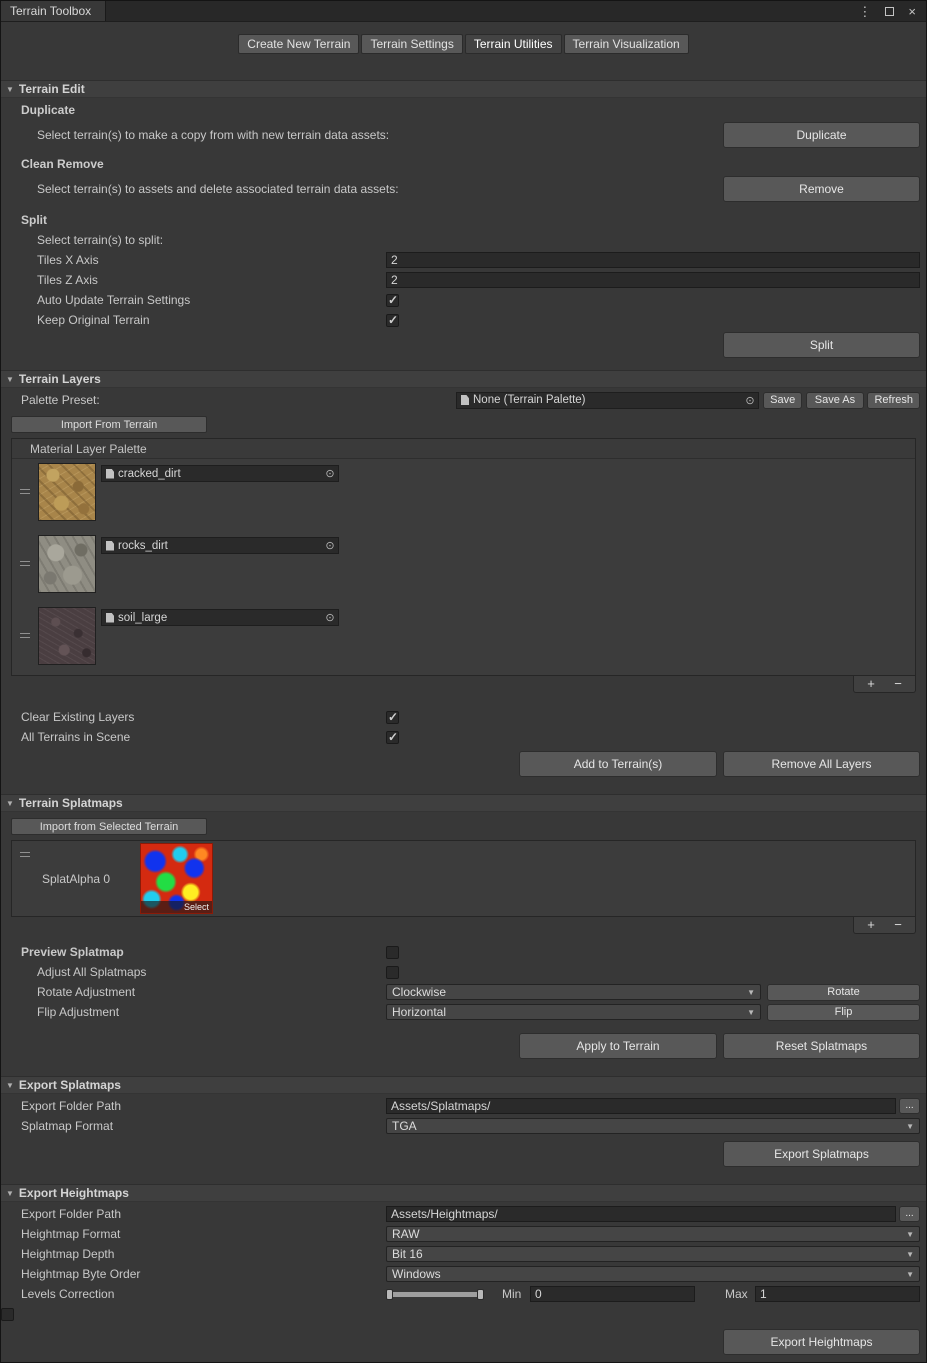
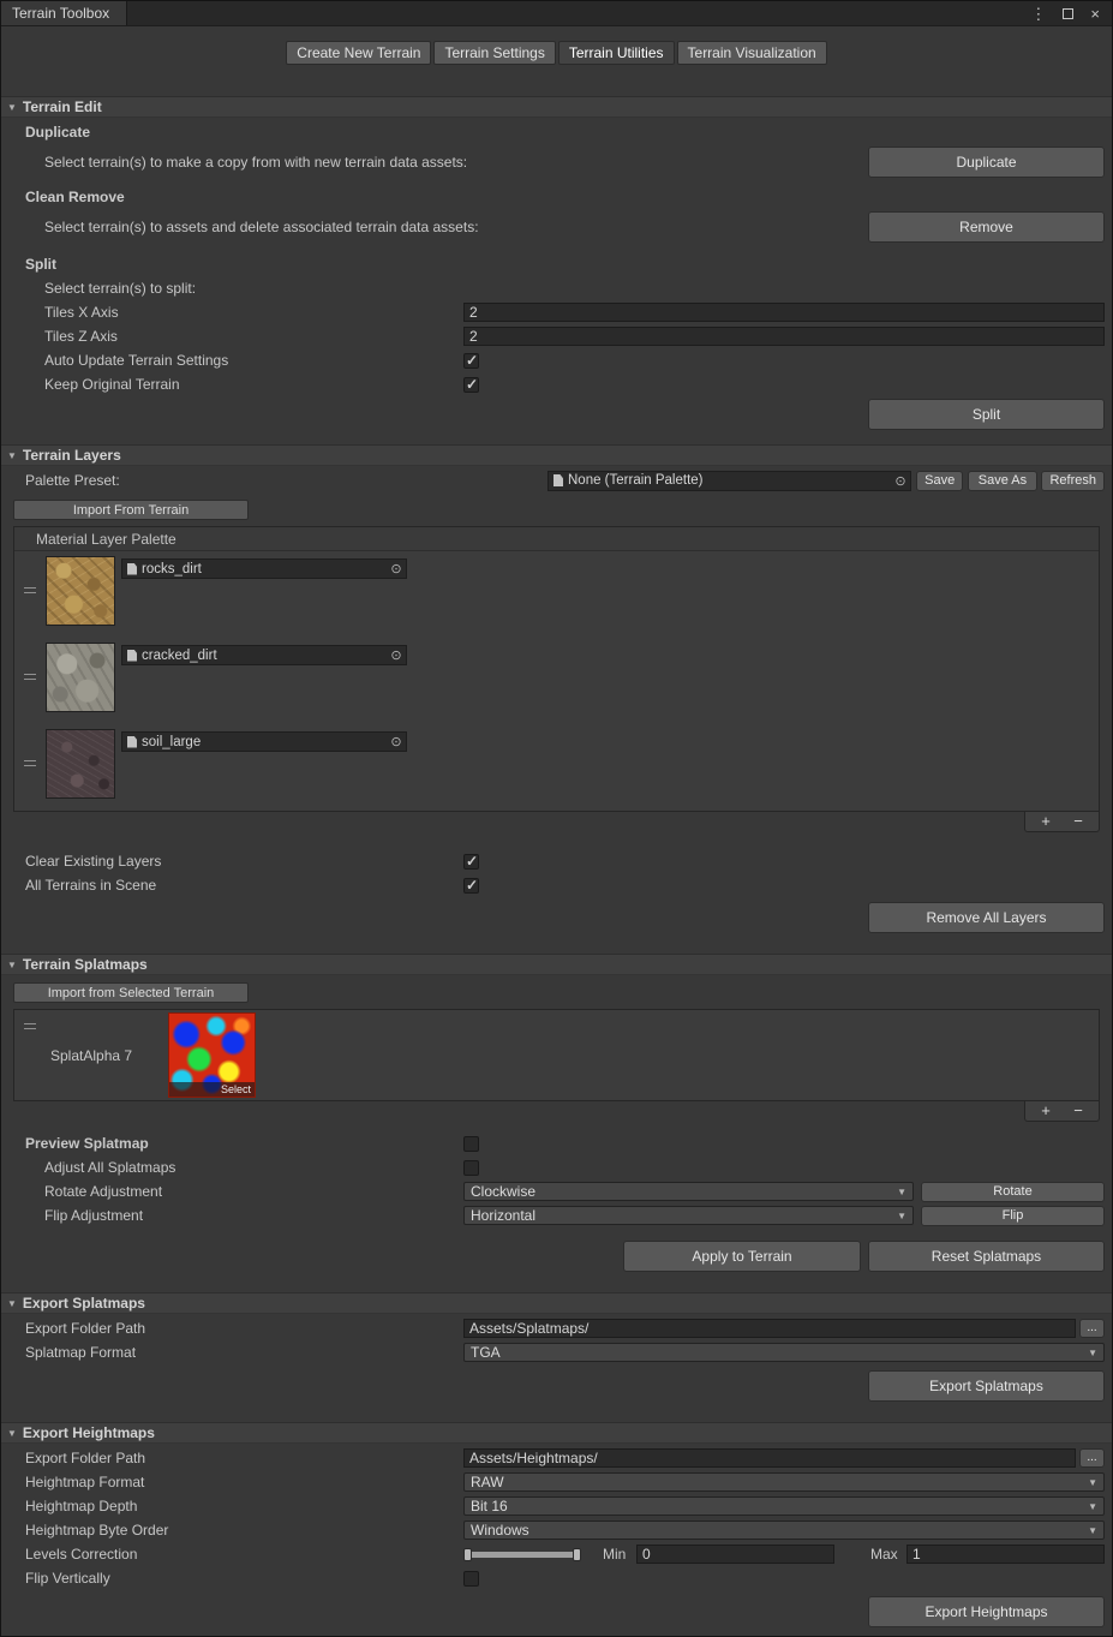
  Terrain Toolbox
  ⋮
  ×
  Create New Terrain
  Terrain Settings
  Terrain Utilities
  Terrain Visualization
  ▼
  Terrain Edit
  Duplicate
  Select terrain(s) to make a copy from with new terrain data assets:
  Duplicate
  Clean Remove
  Select terrain(s) to assets and delete associated terrain data assets:
  Remove
  Split
  Select terrain(s) to split:
  Tiles X Axis
  2
  Tiles Z Axis
  2
  Auto Update Terrain Settings
  Keep Original Terrain
  Split
  ▼
  Terrain Layers
  Palette Preset:
  None (Terrain Palette)
  ⊙
  Save
  Save As
  Refresh
  Import From Terrain
  Material Layer Palette
- cracked_dirt
+ rocks_dirt
  ⊙
- rocks_dirt
+ cracked_dirt
  ⊙
  soil_large
  ⊙
  +
  −
  Clear Existing Layers
  All Terrains in Scene
- Add to Terrain(s)
  Remove All Layers
  ▼
  Terrain Splatmaps
  Import from Selected Terrain
- SplatAlpha 0
+ SplatAlpha 7
  Select
  +
  −
  Preview Splatmap
  Adjust All Splatmaps
  Rotate Adjustment
  Clockwise
  ▼
  Rotate
  Flip Adjustment
  Horizontal
  ▼
  Flip
  Apply to Terrain
  Reset Splatmaps
  ▼
  Export Splatmaps
  Export Folder Path
  Assets/Splatmaps/
  ...
  Splatmap Format
  TGA
  ▼
  Export Splatmaps
  ▼
  Export Heightmaps
  Export Folder Path
  Assets/Heightmaps/
  ...
  Heightmap Format
  RAW
  ▼
  Heightmap Depth
  Bit 16
  ▼
  Heightmap Byte Order
  Windows
  ▼
  Levels Correction
  Min
  0
  Max
  1
+ Flip Vertically
  Export Heightmaps
